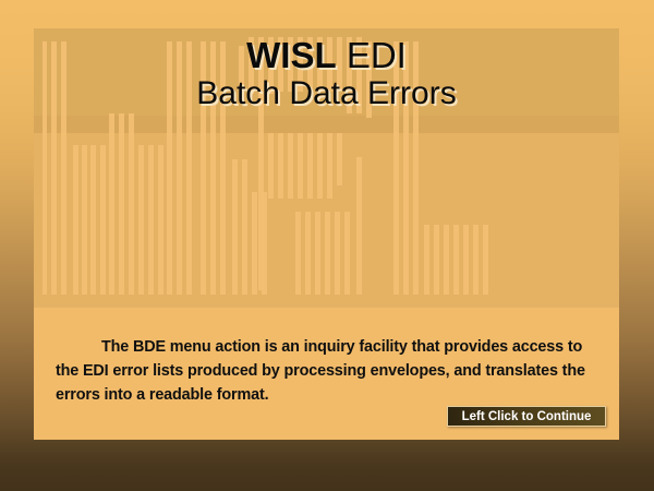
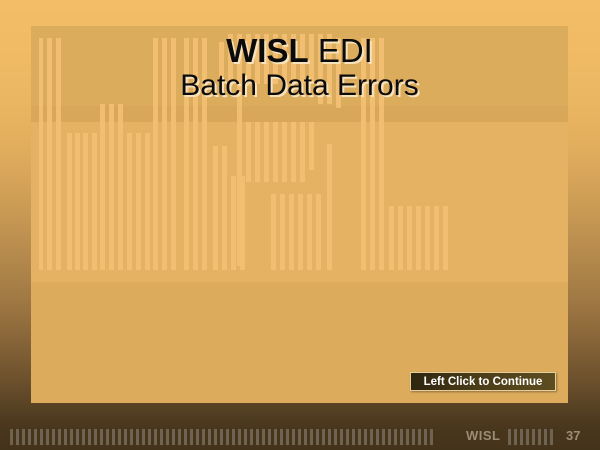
  WISL EDI
  Batch Data Errors
- The BDE menu action is an inquiry facility that provides access to the EDI error lists produced by processing envelopes, and translates the errors into a readable format.
  Left Click to Continue
+ WISL
+ 37
